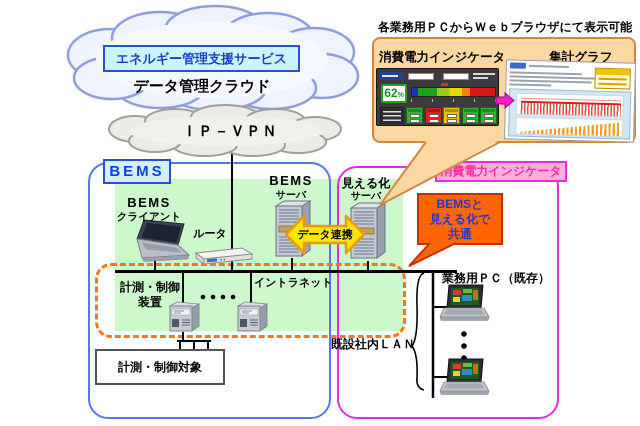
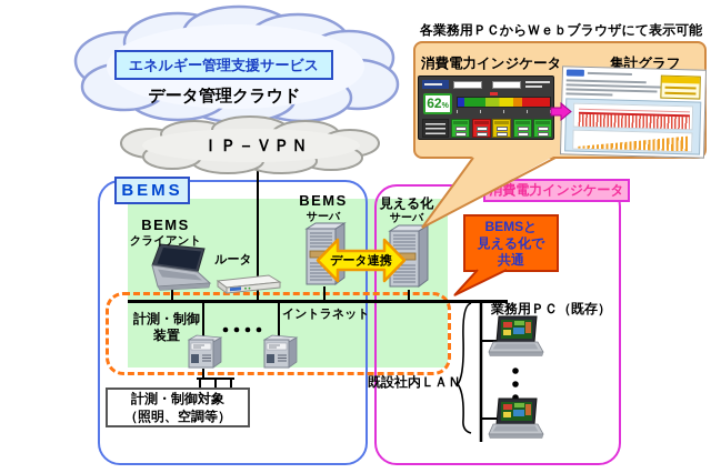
  エネルギー管理支援サービス
  データ管理クラウド
  ＩＰ－ＶＰＮ
  BEMS
  費電力インジケータ
  BEMS
  クライアント
  ルータ
  BEMS
  サーバ
  見える化
  サーバ
  イントラネッ
  計測・制御
  装置
  計測・制御対象
+ （照明、空調等）
  業務用ＰＣ（既存）
  既設社内ＬＡＮ
  BEMSと
  見える化で
  共通
  データ連携
  各業務用ＰＣからＷｅｂブラウザにて表示可能
  消費電力インジケータ
  集計グラフ
